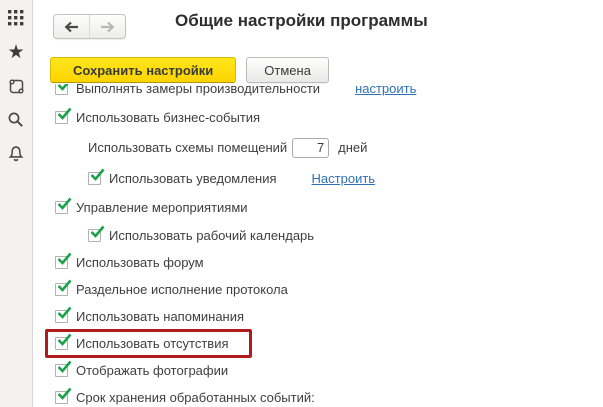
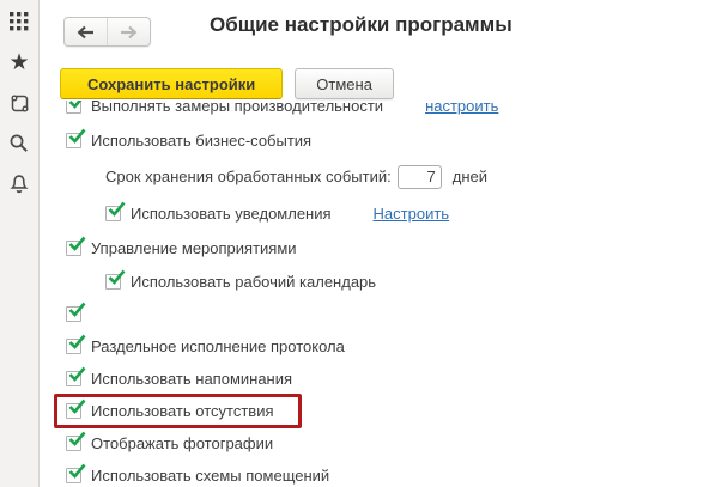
  ★
  Общие настройки программы
  Сохранить настройки
  Отмена
  Выполнять замеры производительности
  настроить
  Использовать бизнес-события
- Использовать схемы помещений
+ Срок хранения обработанных событий:
  7
  дней
  Использовать уведомления
  Настроить
  Управление мероприятиями
  Использовать рабочий календарь
- Использовать форум
  Раздельное исполнение протокола
  Использовать напоминания
  Использовать отсутствия
  Отображать фотографии
- Срок хранения обработанных событий:
+ Использовать схемы помещений
